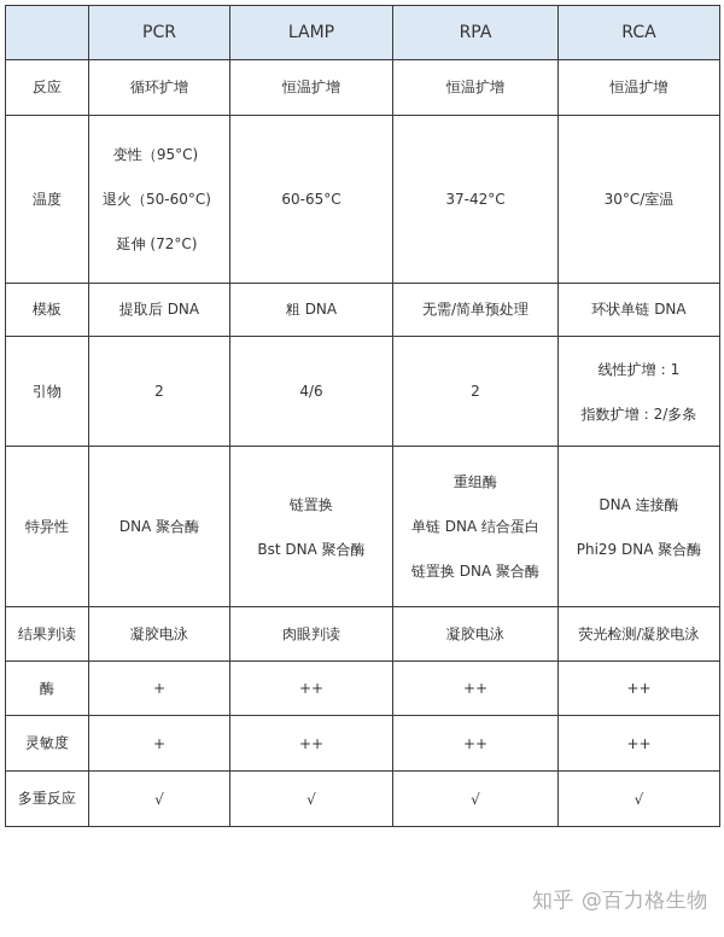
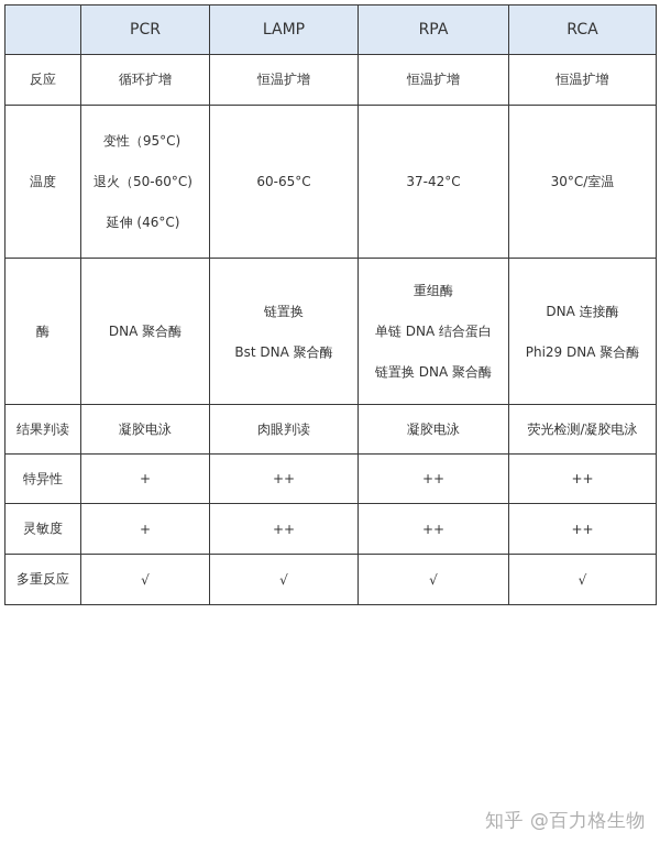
  	PCR	LAMP	RPA	RCA
  反应	循环扩增	恒温扩增	恒温扩增	恒温扩增
- 温度	变性（95°C) 退火（50-60°C) 延伸 (72°C)	60-65°C	37-42°C	30°C/室温
+ 温度	变性（95°C) 退火（50-60°C) 延伸 (46°C)	60-65°C	37-42°C	30°C/室温
- 模板	提取后 DNA	粗 DNA	无需/简单预处理	环状单链 DNA
- 引物	2	4/6	2	线性扩增：1 指数扩增：2/多条
- 特异性	DNA 聚合酶	链置换 Bst DNA 聚合酶	重组酶 单链 DNA 结合蛋白 链置换 DNA 聚合酶	DNA 连接酶 Phi29 DNA 聚合酶
+ 酶	DNA 聚合酶	链置换 Bst DNA 聚合酶	重组酶 单链 DNA 结合蛋白 链置换 DNA 聚合酶	DNA 连接酶 Phi29 DNA 聚合酶
  结果判读	凝胶电泳	肉眼判读	凝胶电泳	荧光检测/凝胶电泳
- 酶	+	++	++	++
+ 特异性	+	++	++	++
  灵敏度	+	++	++	++
  多重反应	√	√	√	√
  知乎 @百力格生物
